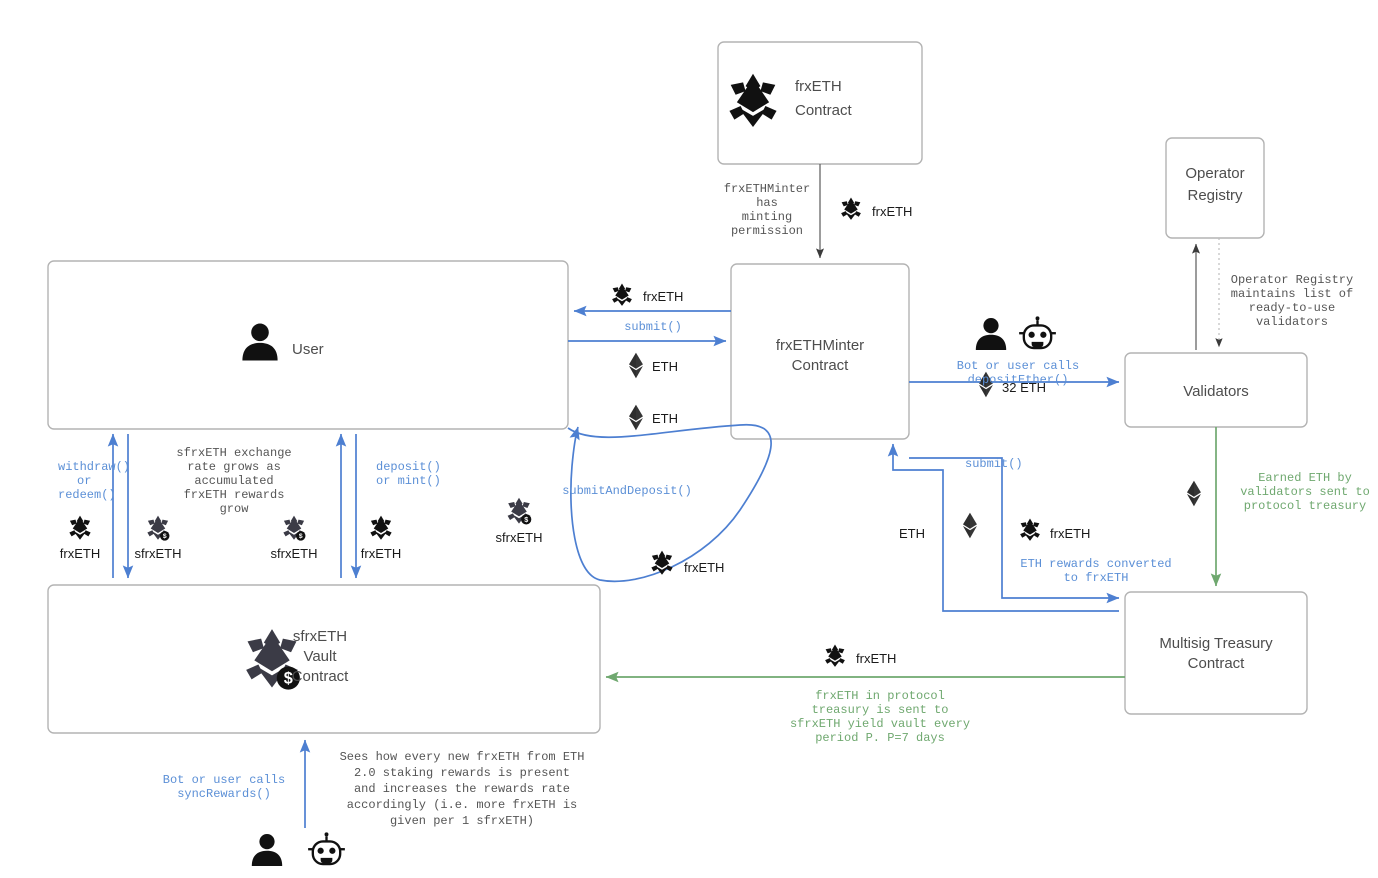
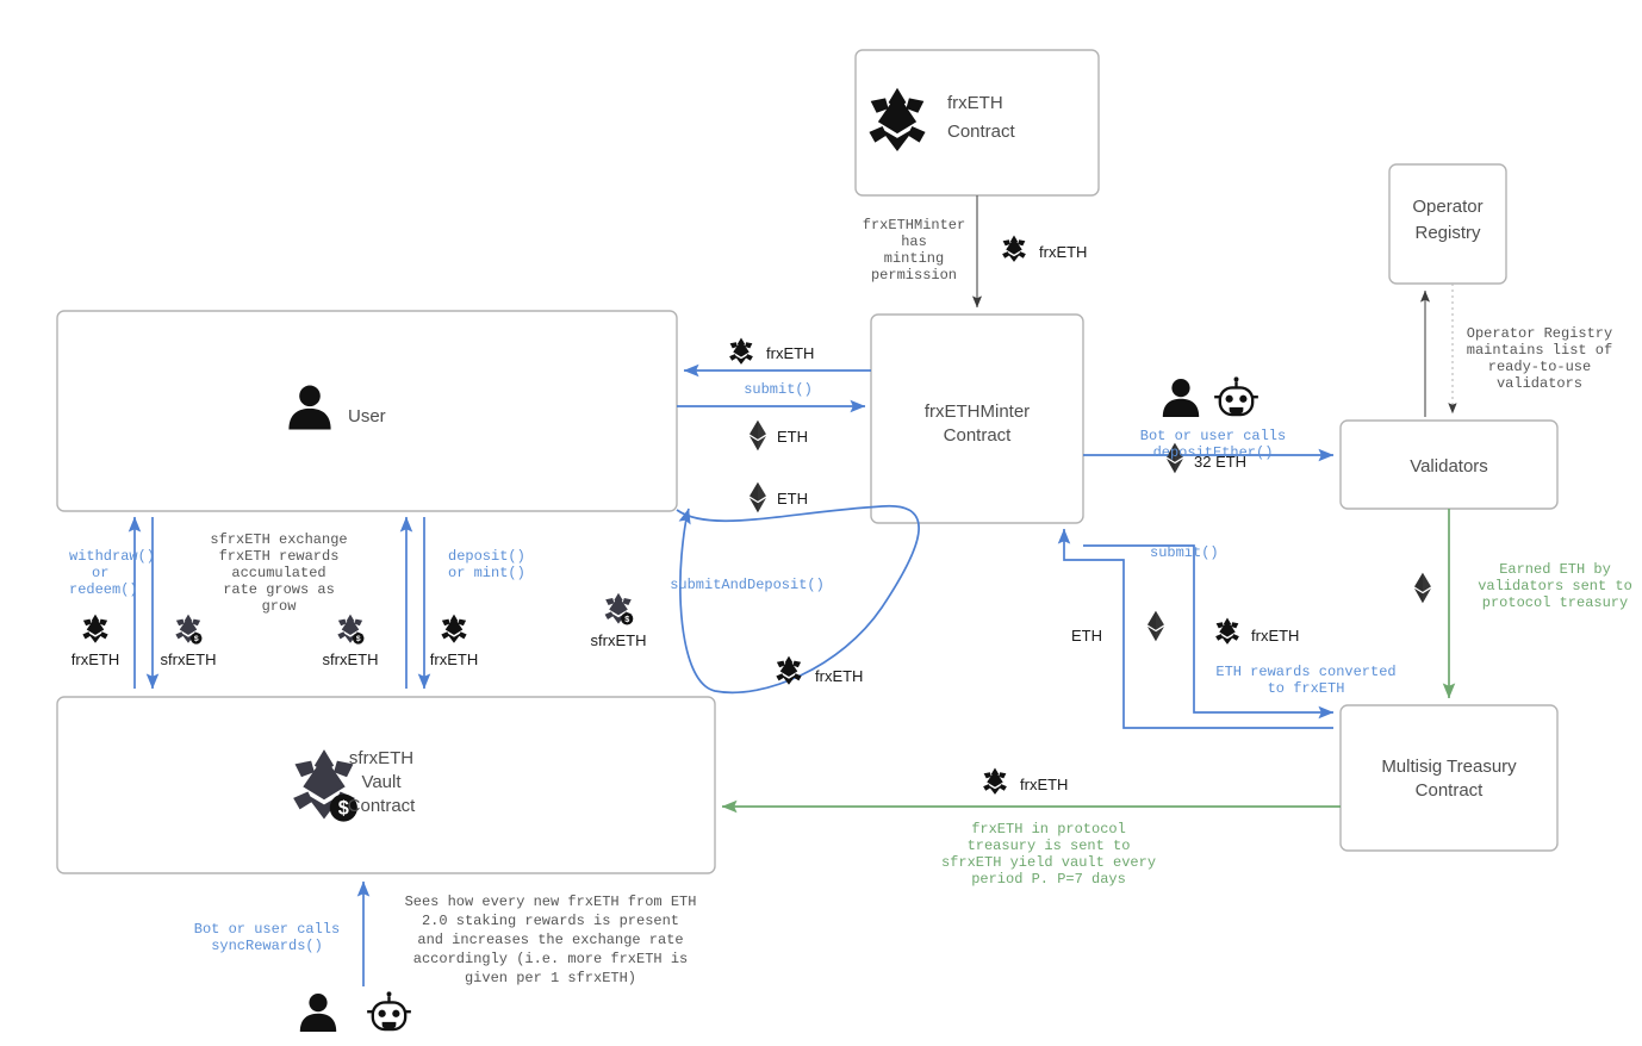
  frxETH
  Contract
  Operator
  Registry
  User
  frxETHMinter
  Contract
  Validators
  sfrxETH
  Vault
  Contract
  Multisig Treasury
  Contract
  frxETHMinter
  has
  minting
  permission
  frxETH
  frxETH
  submit()
  ETH
  ETH
  submitAndDeposit()
  sfrxETH
  frxETH
  Operator Registry
  maintains list of
  ready-to-use
  validators
  Bot or user calls
  depositEther()
  32 ETH
  submit()
  ETH
  frxETH
  ETH rewards converted
  to frxETH
  Earned ETH by
  validators sent to
  protocol treasury
  frxETH
  frxETH in protocol
  treasury is sent to
  sfrxETH yield vault every
  period P. P=7 days
  withdraw()
  or
  redeem()
  deposit()
  or mint()
  sfrxETH exchange
- rate grows as
+ frxETH rewards
  accumulated
- frxETH rewards
+ rate grows as
  grow
  frxETH
  sfrxETH
  sfrxETH
  frxETH
  Bot or user calls
  syncRewards()
  Sees how every new frxETH from ETH
  2.0 staking rewards is present
- and increases the rewards rate
+ and increases the exchange rate
  accordingly (i.e. more frxETH is
  given per 1 sfrxETH)
